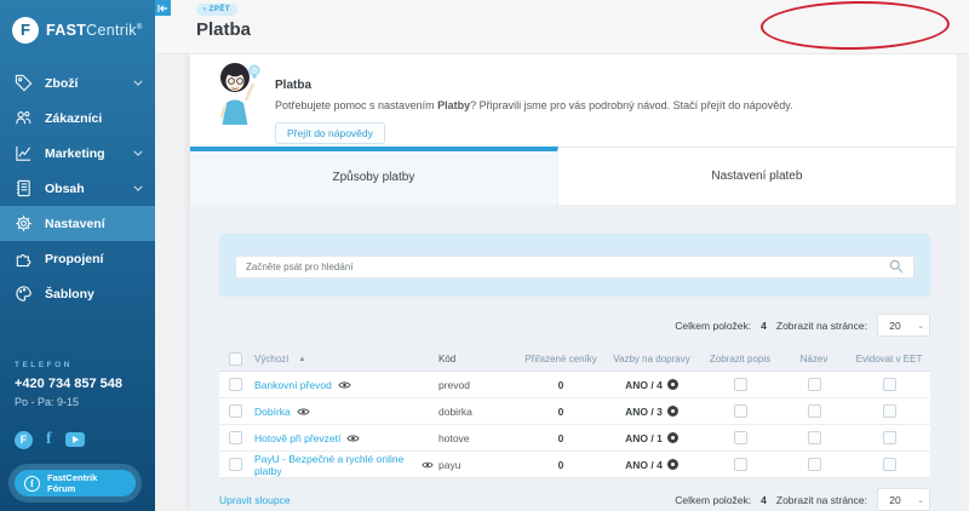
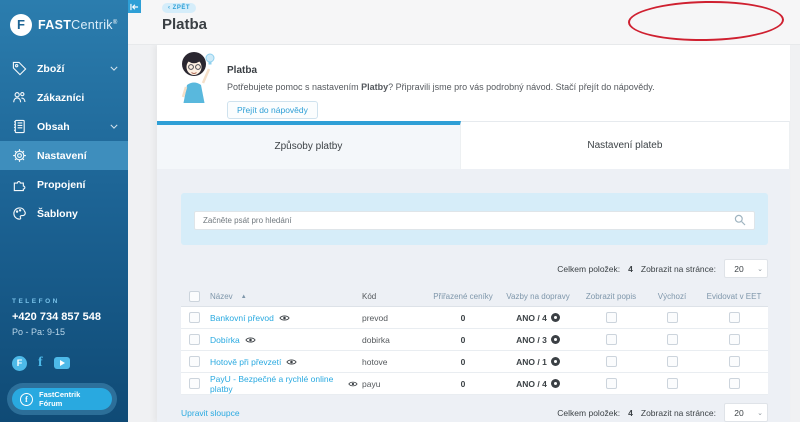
  F
  FASTCentrik
  Zboží
  Zákazníci
- Marketing
  Obsah
  Nastavení
  Propojení
  Šablony
  +420 734 857 548
  Po - Pa: 9-15
  F
  f
  f
  FastCentrik Fórum
  Platba
  Platba
  Potřebujete pomoc s nastavením Platby? Připravili jsme pro vás podrobný návod. Stačí přejít do nápovědy.
  Přejít do nápovědy
  Způsoby platby
  Nastavení plateb
  Začněte psát pro hledání
  Celkem položek:
  4
  Zobrazit na stránce:
  20
- Výchozí
+ Název
  Kód
  Přiřazené ceníky
  Vazby na dopravy
  Zobrazit popis
- Název
+ Výchozí
  Evidovat v EET
  Bankovní převod
  prevod
  0
  ANO / 4
  Dobírka
  dobirka
  0
  ANO / 3
  Hotově při převzetí
  hotove
  0
  ANO / 1
  PayU - Bezpečné a rychlé online platby
  payu
  0
  ANO / 4
  Upravit sloupce
  Celkem položek:
  4
  Zobrazit na stránce:
  20
